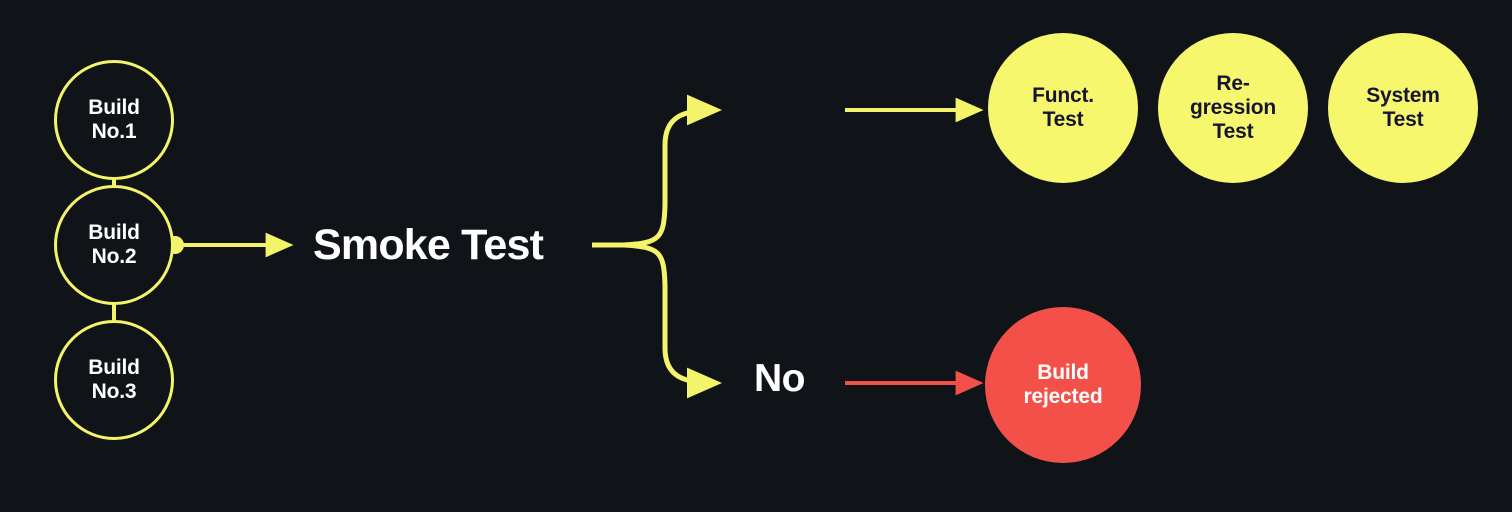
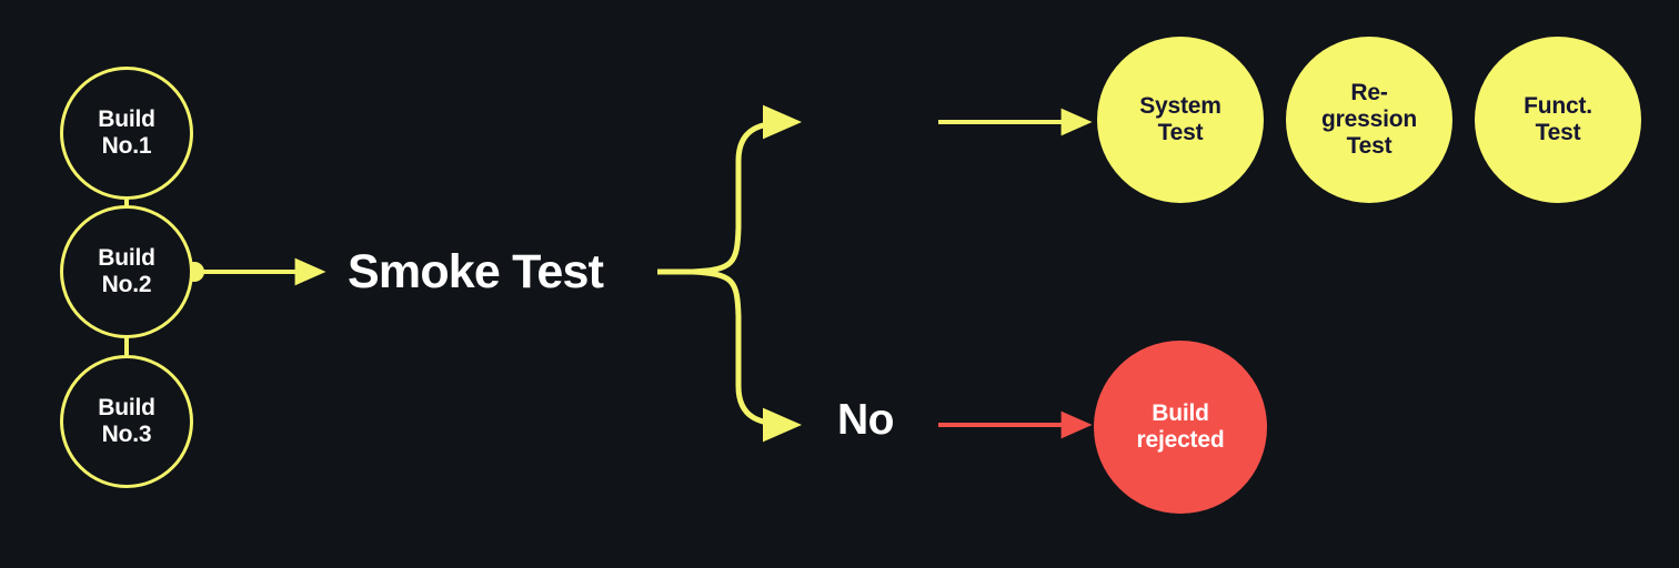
  Build
  No.1
  Build
  No.2
  Build
  No.3
  Smoke Test
  No
- Funct.
+ System
  Test
  Re-
  gression
  Test
- System
+ Funct.
  Test
  Build
  rejected
